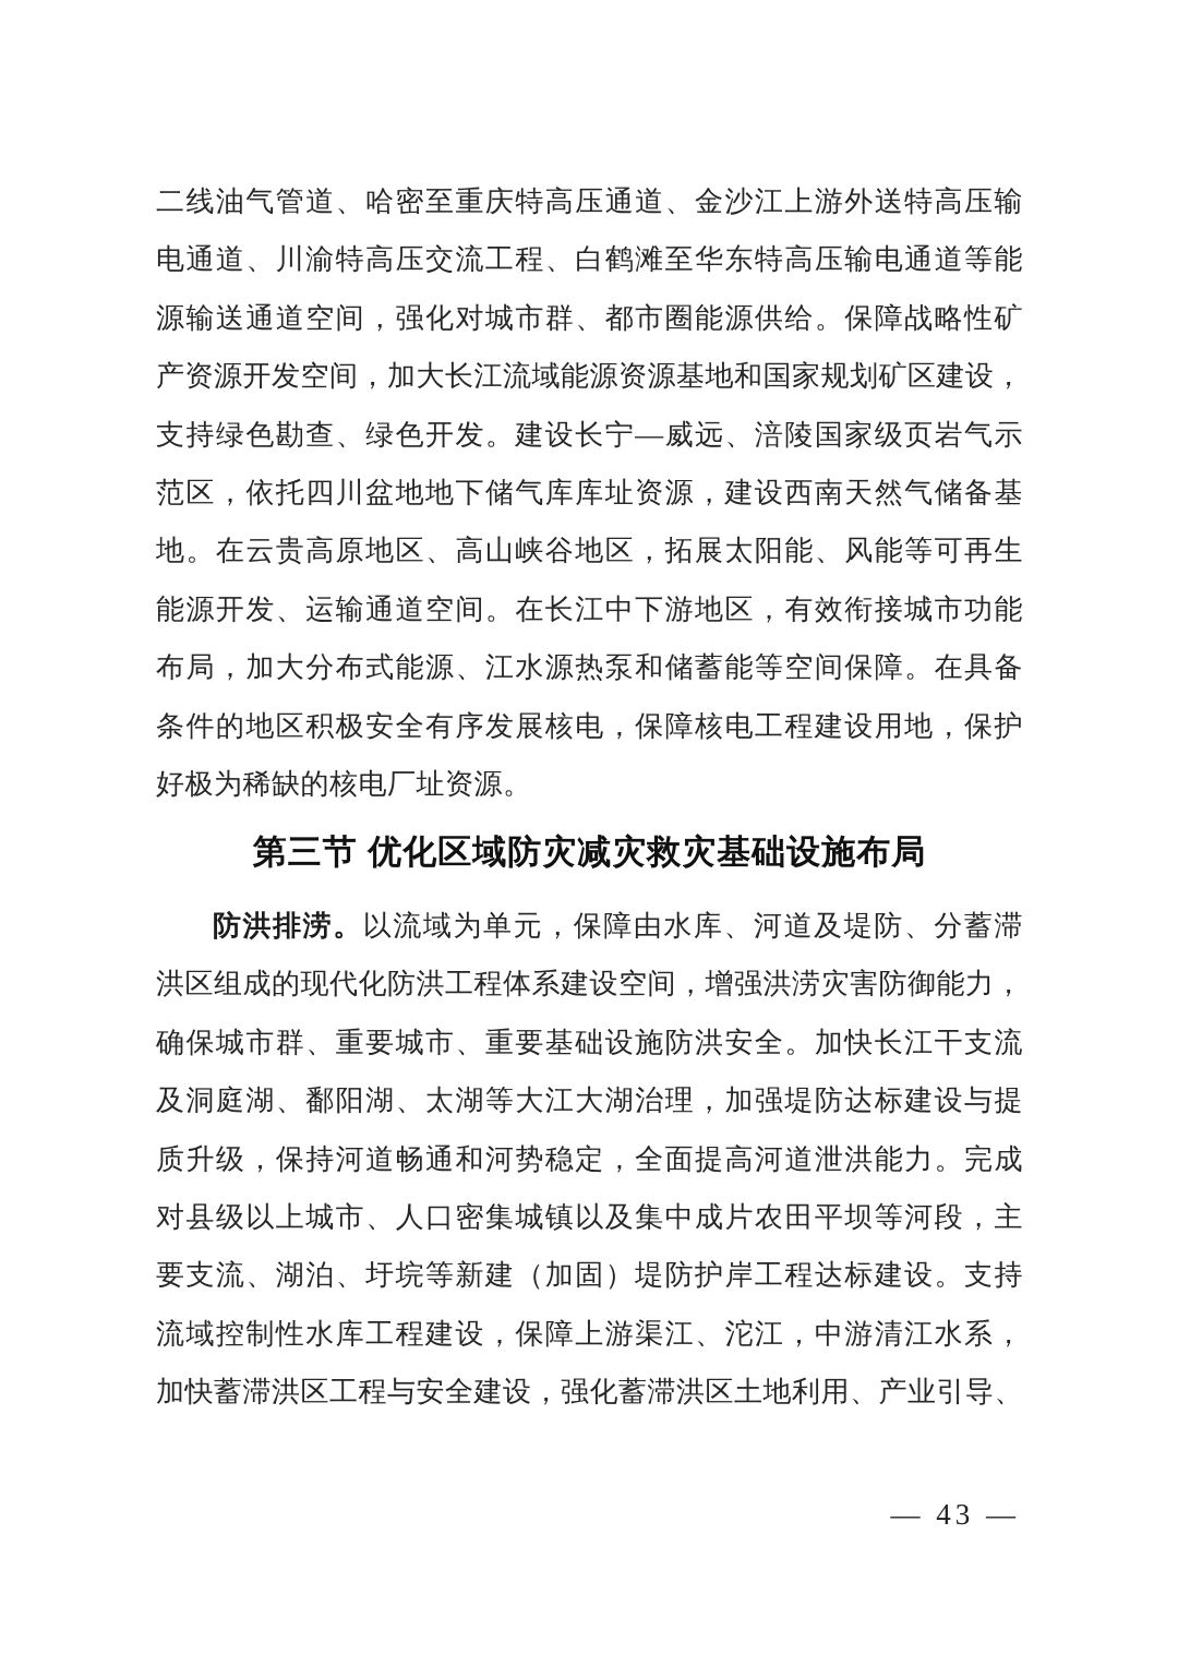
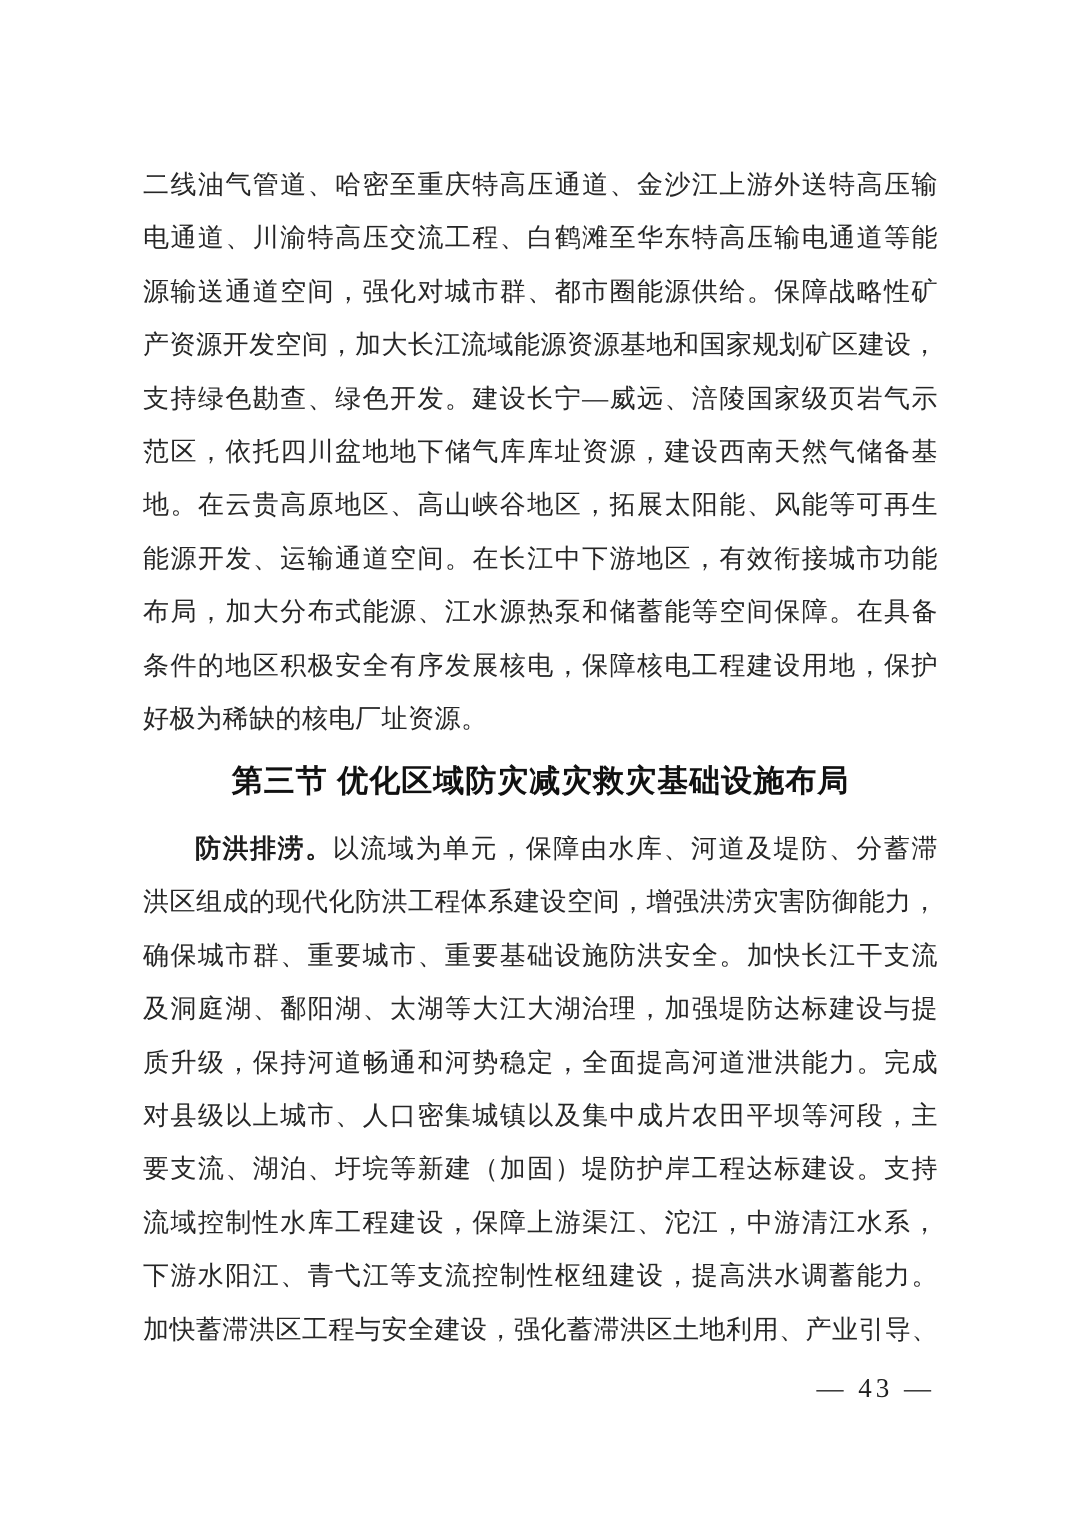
  二线油气管道、哈密至重庆特高压通道、金沙江上游外送特高压输
  电通道、川渝特高压交流工程、白鹤滩至华东特高压输电通道等能
  源输送通道空间，强化对城市群、都市圈能源供给。保障战略性矿
  产资源开发空间，加大长江流域能源资源基地和国家规划矿区建设，
  支持绿色勘查、绿色开发。建设长宁—威远、涪陵国家级页岩气示
  范区，依托四川盆地地下储气库库址资源，建设西南天然气储备基
  地。在云贵高原地区、高山峡谷地区，拓展太阳能、风能等可再生
  能源开发、运输通道空间。在长江中下游地区，有效衔接城市功能
  布局，加大分布式能源、江水源热泵和储蓄能等空间保障。在具备
  条件的地区积极安全有序发展核电，保障核电工程建设用地，保护
  好极为稀缺的核电厂址资源。
  第三节 优化区域防灾减灾救灾基础设施布局
  防洪排涝。以流域为单元，保障由水库、河道及堤防、分蓄滞
  洪区组成的现代化防洪工程体系建设空间，增强洪涝灾害防御能力，
  确保城市群、重要城市、重要基础设施防洪安全。加快长江干支流
  及洞庭湖、鄱阳湖、太湖等大江大湖治理，加强堤防达标建设与提
  质升级，保持河道畅通和河势稳定，全面提高河道泄洪能力。完成
  对县级以上城市、人口密集城镇以及集中成片农田平坝等河段，主
  要支流、湖泊、圩垸等新建（加固）堤防护岸工程达标建设。支持
  流域控制性水库工程建设，保障上游渠江、沱江，中游清江水系，
+ 下游水阳江、青弋江等支流控制性枢纽建设，提高洪水调蓄能力。
  加快蓄滞洪区工程与安全建设，强化蓄滞洪区土地利用、产业引导、
  — 43 —
